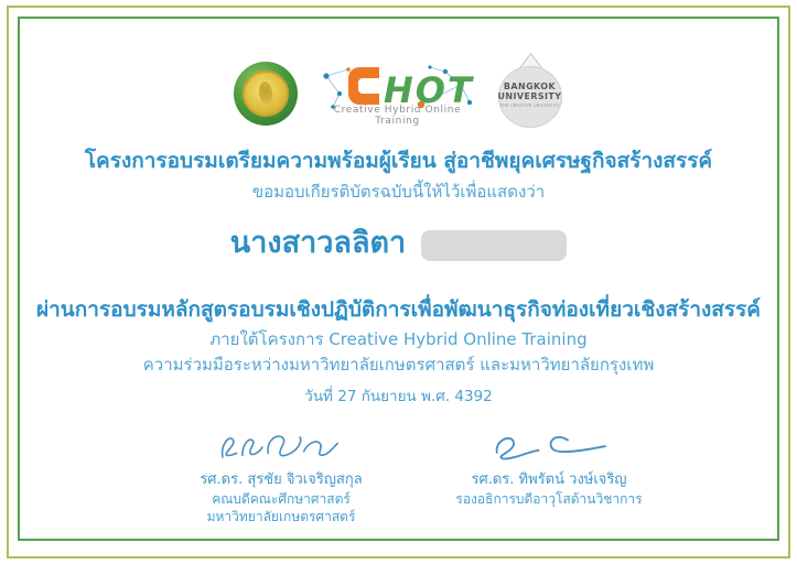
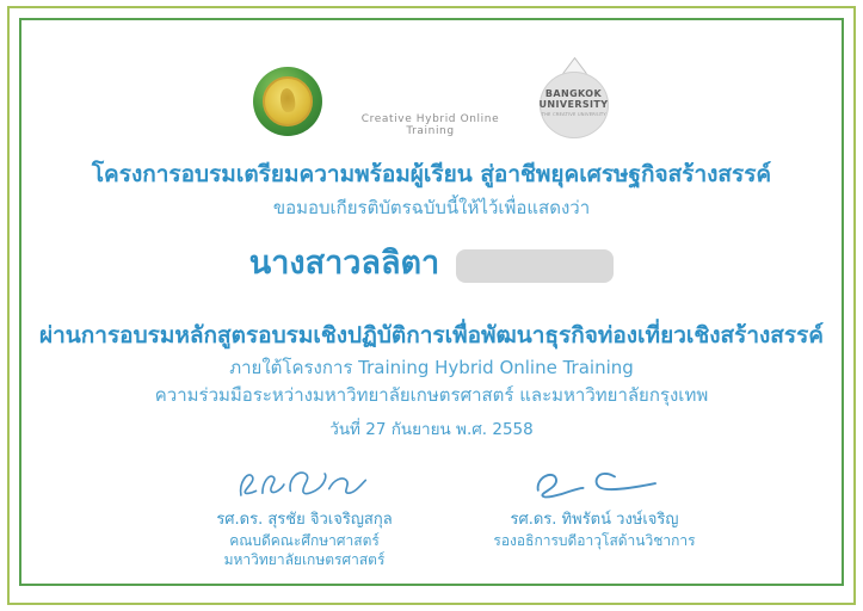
- HOT
  Creative Hybrid Online Training
  BANGKOK
  UNIVERSITY
  โครงการอบรมเตรียมความพร้อมผู้เรียน สู่อาชีพยุคเศรษฐกิจสร้างสรรค์
  ขอมอบเกียรติบัตรฉบับนี้ให้ไว้เพื่อแสดงว่า
  นางสาวลลิตา
  ผ่านการอบรมหลักสูตรอบรมเชิงปฏิบัติการเพื่อพัฒนาธุรกิจท่องเที่ยวเชิงสร้างสรรค์
- ภายใต้โครงการ Creative Hybrid Online Training
+ ภายใต้โครงการ Training Hybrid Online Training
  ความร่วมมือระหว่างมหาวิทยาลัยเกษตรศาสตร์ และมหาวิทยาลัยกรุงเทพ
- วันที่ 27 กันยายน พ.ศ. 4392
+ วันที่ 27 กันยายน พ.ศ. 2558
  รศ.ดร. สุรชัย จิวเจริญสกุล
  คณบดีคณะศึกษาศาสตร์
  มหาวิทยาลัยเกษตรศาสตร์
  รศ.ดร. ทิพรัตน์ วงษ์เจริญ
  รองอธิการบดีอาวุโสด้านวิชาการ
